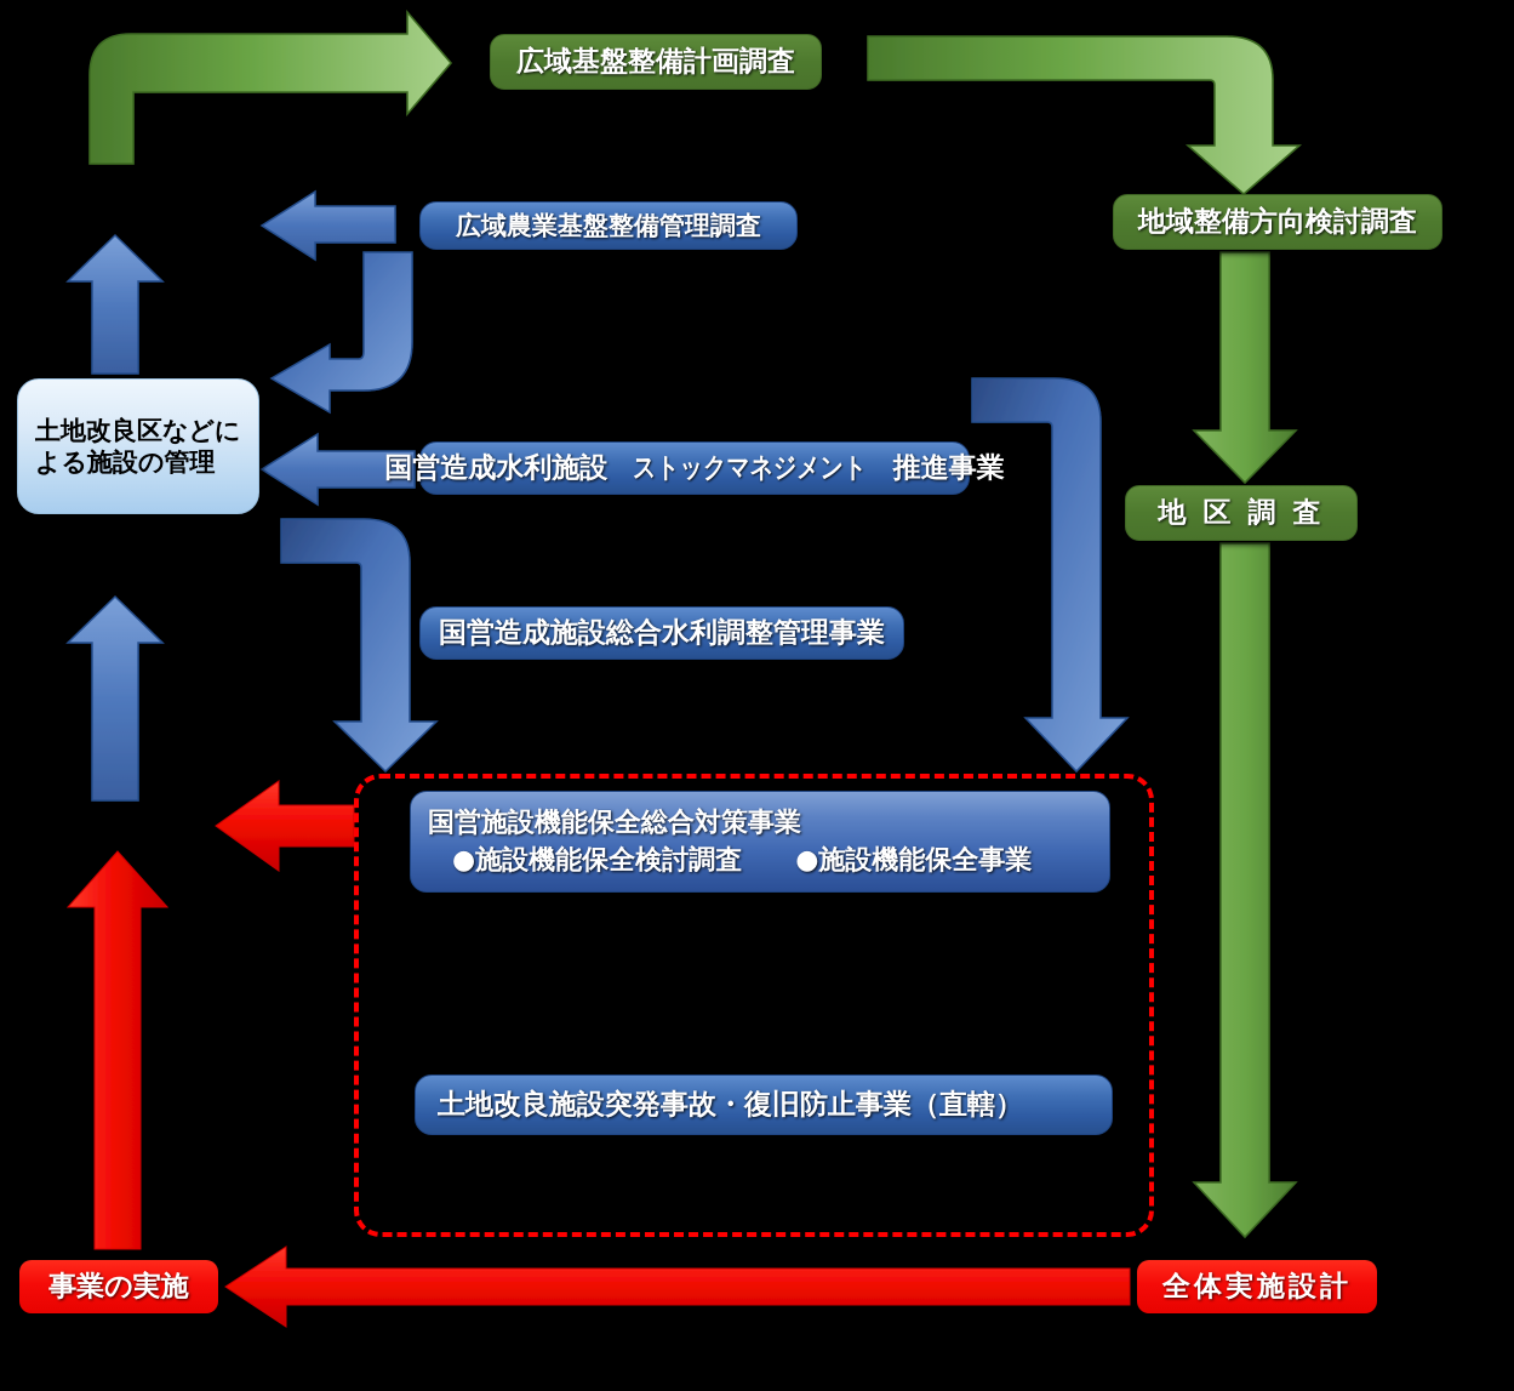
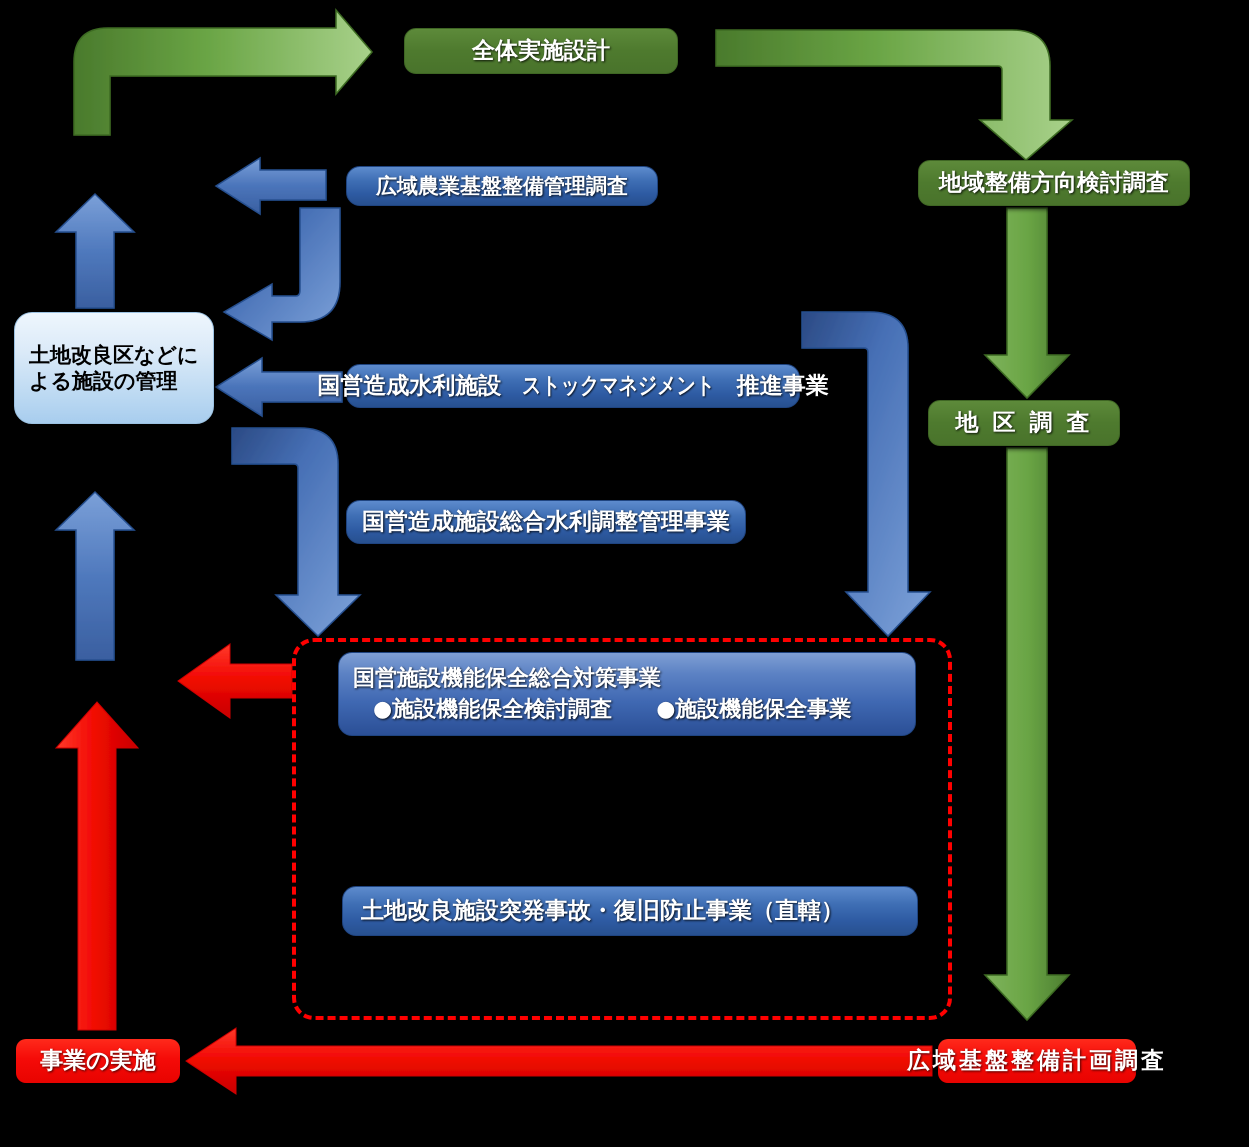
- 広域基盤整備計画調査
+ 全体実施設計
  地域整備方向検討調査
  地 区 調 査
  広域農業基盤整備管理調査
  国営造成水利施設
  ストックマネジメント
  推進事業
  国営造成施設総合水利調整管理事業
  国営施設機能保全総合対策事業
  ●施設機能保全検討調査 ●施設機能保全事業
  土地改良施設突発事故・復旧防止事業（直轄）
  土地改良区などに
  よる施設の管理
  事業の実施
- 全体実施設計
+ 広域基盤整備計画調査
